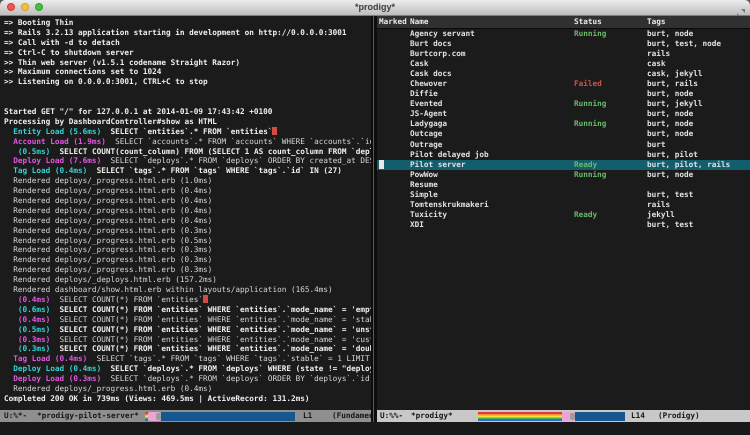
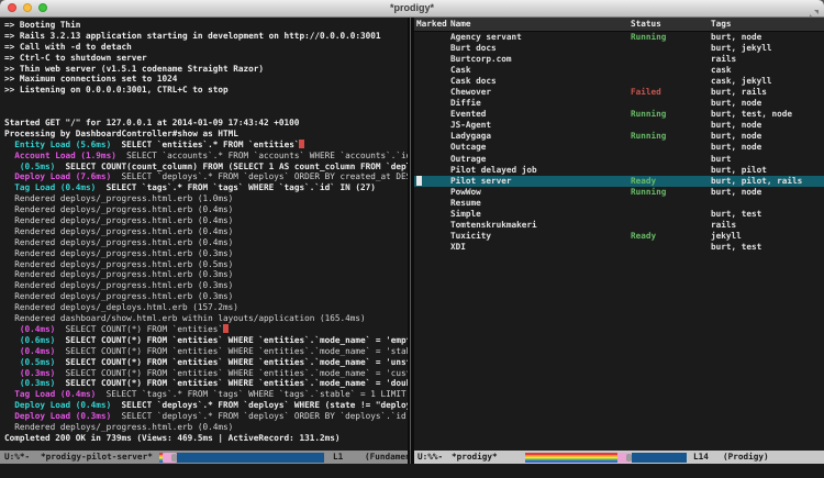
  *prodigy*
  => Booting Thin
  => Rails 3.2.13 application starting in development on http://0.0.0.0:3001
  => Call with -d to detach
  => Ctrl-C to shutdown server
  >> Thin web server (v1.5.1 codename Straight Razor)
  >> Maximum connections set to 1024
  >> Listening on 0.0.0.0:3001, CTRL+C to stop
  Started GET "/" for 127.0.0.1 at 2014-01-09 17:43:42 +0100
  Processing by DashboardController#show as HTML
  Entity Load (5.6ms) SELECT `entities`.* FROM `entities`
  Account Load (1.9ms) SELECT `accounts`.* FROM `accounts` WHERE `accounts`.`i
  (0.5ms) SELECT COUNT(count_column) FROM (SELECT 1 AS count_column FROM `dep
  Deploy Load (7.6ms) SELECT `deploys`.* FROM `deploys` ORDER BY created_at DE
  Tag Load (0.4ms) SELECT `tags`.* FROM `tags` WHERE `tags`.`id` IN (27)
  Rendered deploys/_progress.html.erb (1.0ms)
  Rendered deploys/_progress.html.erb (0.4ms)
  Rendered deploys/_progress.html.erb (0.4ms)
  Rendered deploys/_progress.html.erb (0.4ms)
  Rendered deploys/_progress.html.erb (0.4ms)
  Rendered deploys/_progress.html.erb (0.3ms)
  Rendered deploys/_progress.html.erb (0.5ms)
  Rendered deploys/_progress.html.erb (0.3ms)
  Rendered deploys/_progress.html.erb (0.3ms)
  Rendered deploys/_progress.html.erb (0.3ms)
  Rendered deploys/_deploys.html.erb (157.2ms)
  Rendered dashboard/show.html.erb within layouts/application (165.4ms)
  (0.4ms) SELECT COUNT(*) FROM `entities`
  (0.6ms) SELECT COUNT(*) FROM `entities` WHERE `entities`.`mode_name` = 'emp
  (0.4ms) SELECT COUNT(*) FROM `entities` WHERE `entities`.`mode_name` = 'sta
  (0.5ms) SELECT COUNT(*) FROM `entities` WHERE `entities`.`mode_name` = 'uns
  (0.3ms) SELECT COUNT(*) FROM `entities` WHERE `entities`.`mode_name` = 'cus
  (0.3ms) SELECT COUNT(*) FROM `entities` WHERE `entities`.`mode_name` = 'dou
  Tag Load (0.4ms) SELECT `tags`.* FROM `tags` WHERE `tags`.`stable` = 1 LIMIT
  Deploy Load (0.4ms) SELECT `deploys`.* FROM `deploys` WHERE (state != "deplo
  Deploy Load (0.3ms) SELECT `deploys`.* FROM `deploys` ORDER BY `deploys`.`id
  Rendered deploys/_progress.html.erb (0.4ms)
  Completed 200 OK in 739ms (Views: 469.5ms | ActiveRecord: 131.2ms)
  Marked
  Name
  Status
  Tags
  Agency servant
  Running
  burt, node
  Burt docs
- burt, test, node
+ burt, jekyll
  Burtcorp.com
  rails
  Cask
  cask
  Cask docs
  cask, jekyll
  Chewover
  Failed
  burt, rails
  Diffie
  burt, node
  Evented
  Running
- burt, jekyll
+ burt, test, node
  JS-Agent
  burt, node
  Ladygaga
  Running
  burt, node
  Outcage
  burt, node
  Outrage
  burt
  Pilot delayed job
  burt, pilot
  Pilot server
  Ready
  burt, pilot, rails
  PowWow
  Running
  burt, node
  Resume
  Simple
  burt, test
  Tomtenskrukmakeri
  rails
  Tuxicity
  Ready
  jekyll
  XDI
  burt, test
  U:%*-
  *prodigy-pilot-server*
  L1
  (Fundame
  U:%%-
  *prodigy*
  L14
  (Prodigy)
